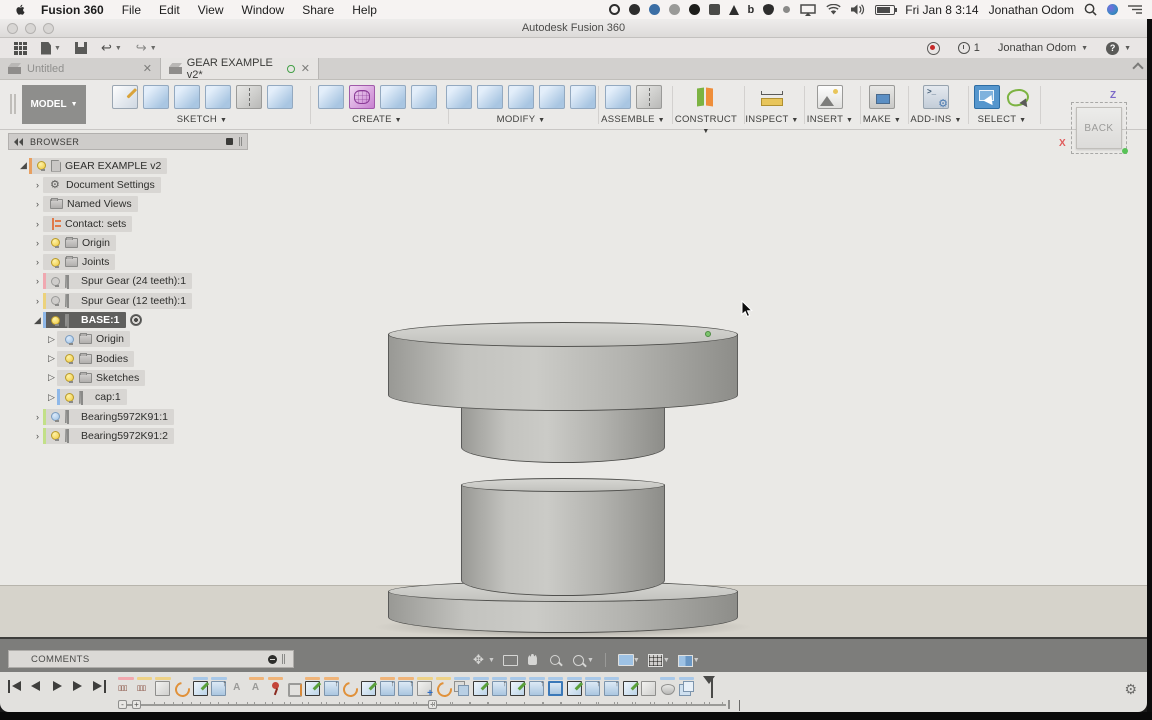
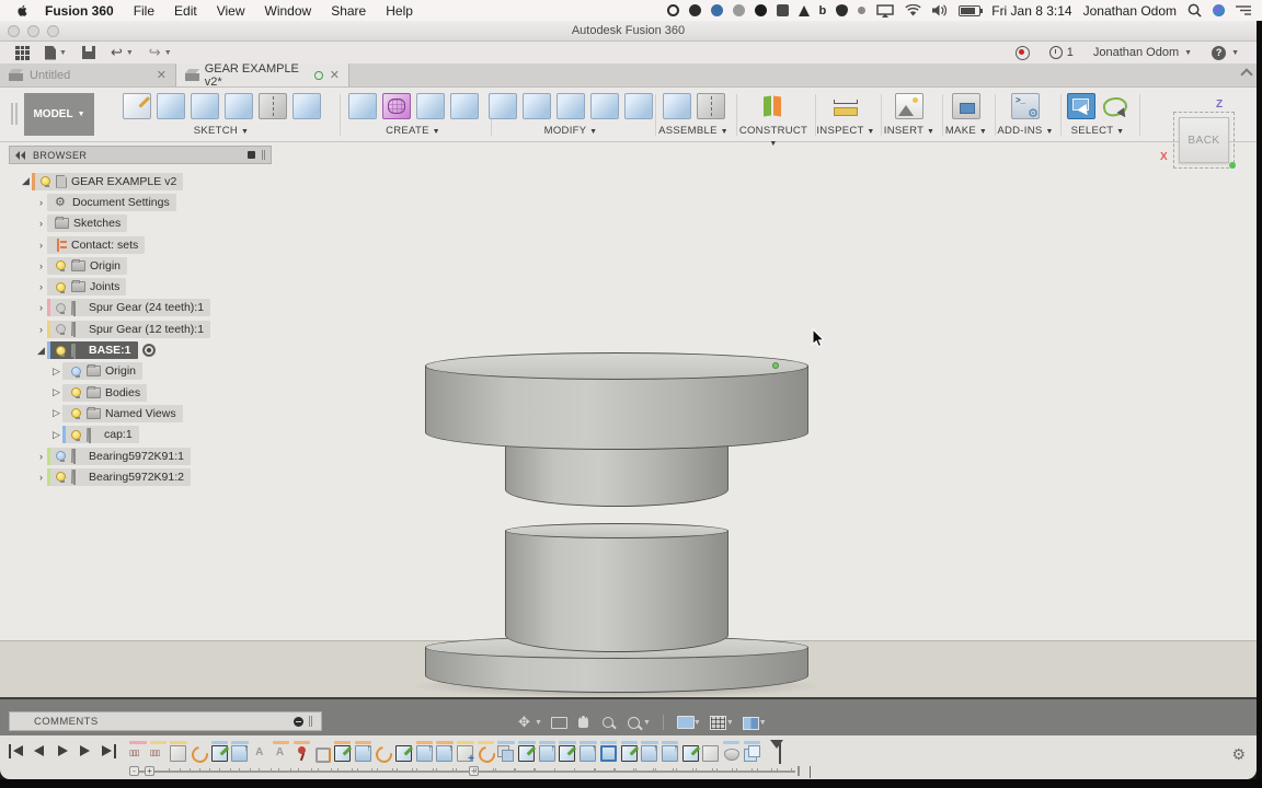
  Fusion 360
  File Edit View Window Share Help
  b
  Fri Jan 8 3:14
  Jonathan Odom
  Autodesk Fusion 360
  ↩
  ↪
  1
  Jonathan Odom
  ?
  Untitled
  ✕
  GEAR EXAMPLE v2*
  ✕
  MODEL
  SKETCH
  CREATE
  MODIFY
  ASSEMBLE
  CONSTRUCT
  INSPECT
  INSERT
  MAKE
  ADD-INS
  SELECT
  BACK
  Z
  X
  BROWSER
  ◢
  GEAR EXAMPLE v2
  ›
  ⚙
  Document Settings
  ›
- Named Views
+ Sketches
  ›
  Contact: sets
  ›
  Origin
  ›
  Joints
  ›
  Spur Gear (24 teeth):1
  ›
  Spur Gear (12 teeth):1
  ◢
  BASE:1
  ▷
  Origin
  ▷
  Bodies
  ▷
- Sketches
+ Named Views
  ▷
  cap:1
  ›
  Bearing5972K91:1
  ›
  Bearing5972K91:2
  COMMENTS
  -
  +
  ⚙
